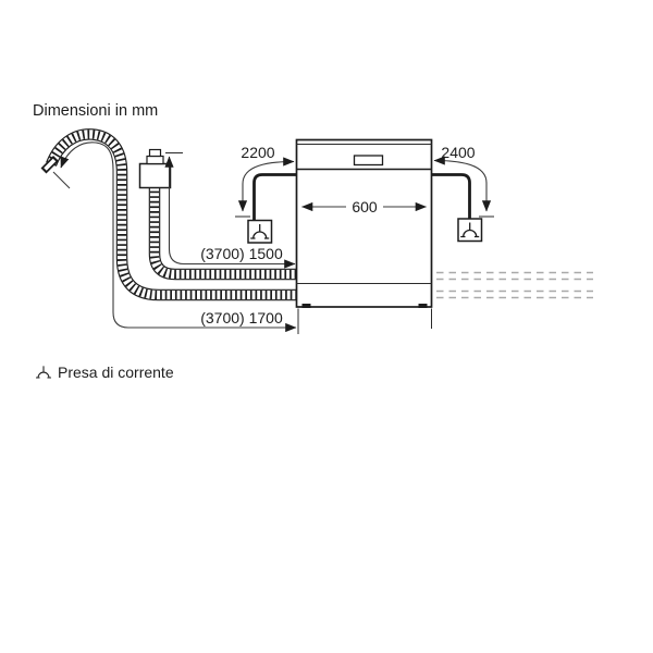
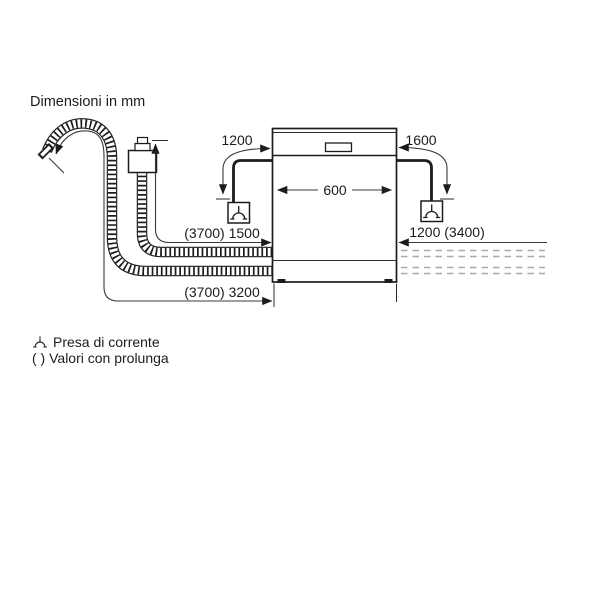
  Dimensioni in mm
  600
- 2200
+ 1200
- 2400
+ 1600
  (3700) 1500
- (3700) 1700
+ (3700) 3200
+ 1200 (3400)
  Presa di corrente
+ ( ) Valori con prolunga
